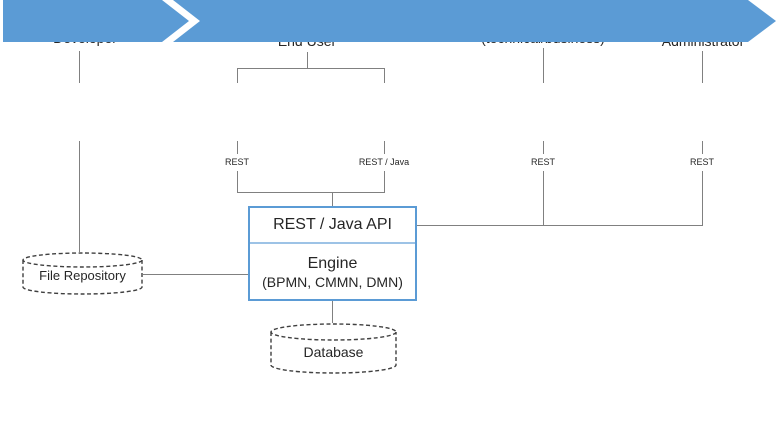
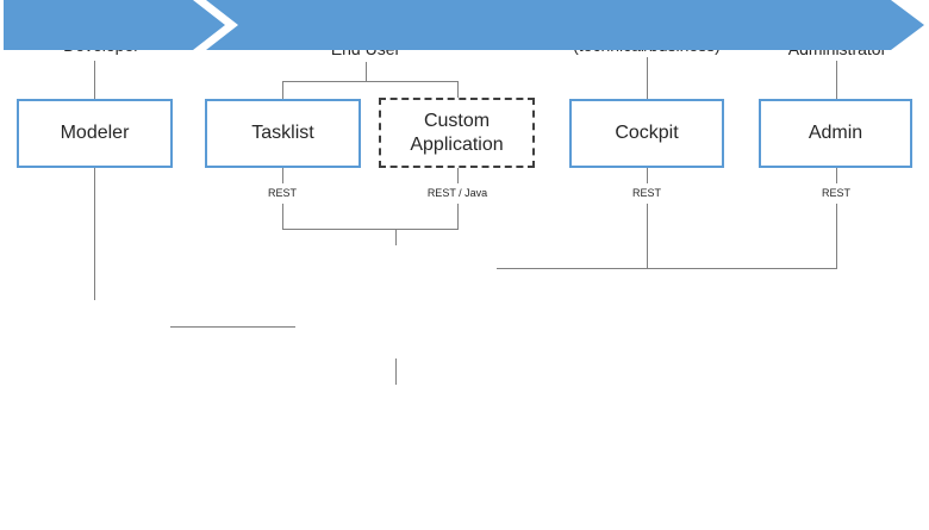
+ Modeler
+ Tasklist
+ Custom
+ Application
+ Cockpit
+ Admin
  REST
  REST / Java
  REST
  REST
- REST / Java API
- Engine
- (BPMN, CMMN, DMN)
- File Repository
- Database
